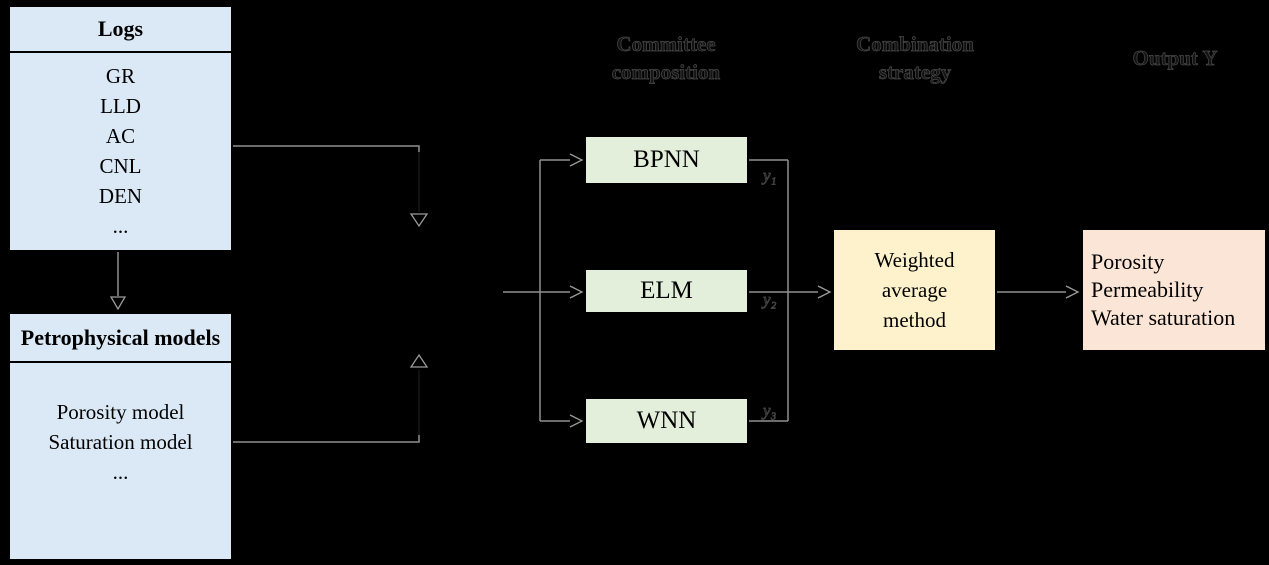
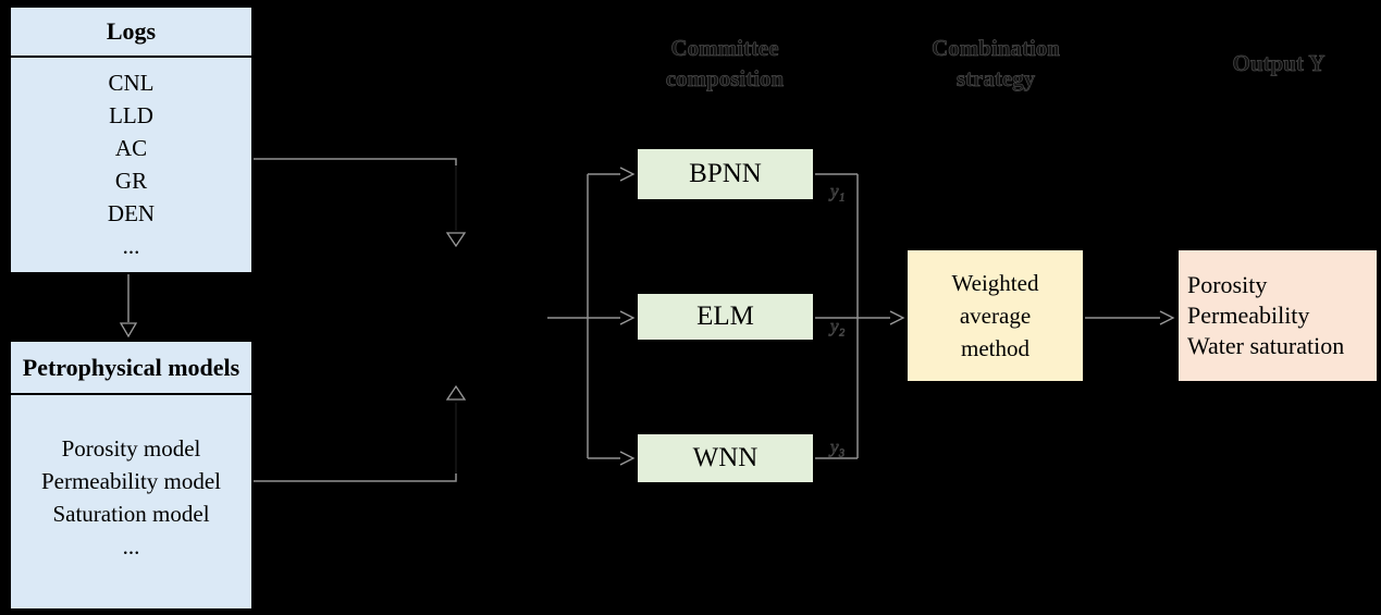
  Committee
  composition
  Combination
  strategy
  Output Y
  Logs
- GR
+ CNL
  LLD
  AC
- CNL
+ GR
  DEN
  ...
  Petrophysical models
  Porosity model
+ Permeability model
  Saturation model
  ...
  BPNN
  ELM
  WNN
  y₁
  y₂
  y₃
  Weighted average method
  Porosity
  Permeability
  Water saturation
